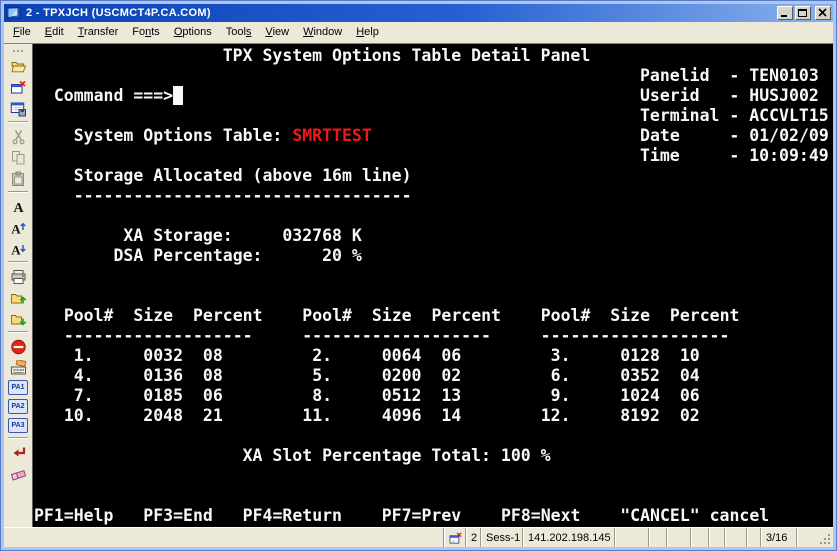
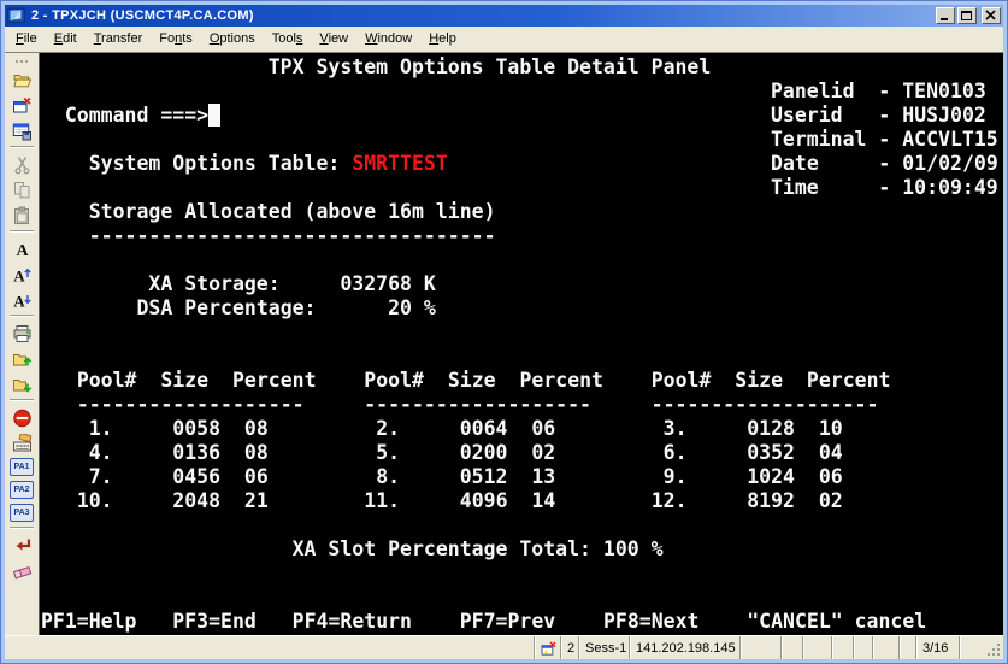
  2 - TPXJCH (USCMCT4P.CA.COM)
  File
  Edit
  Transfer
  Fonts
  Options
  Tools
  View
  Window
  Help
  A
  A
  A
  TPX System Options Table Detail Panel
  Panelid - TEN0103
  Command ===> Userid - HUSJ002
  Terminal - ACCVLT15
  System Options Table: SMRTTEST Date - 01/02/09
  Time - 10:09:49
  Storage Allocated (above 16m line)
  ----------------------------------
  XA Storage: 032768 K
  DSA Percentage: 20 %
  Pool# Size Percent Pool# Size Percent Pool# Size Percent
  ------------------- ------------------- -------------------
- 1. 0032 08 2. 0064 06 3. 0128 10
+ 1. 0058 08 2. 0064 06 3. 0128 10
  4. 0136 08 5. 0200 02 6. 0352 04
- 7. 0185 06 8. 0512 13 9. 1024 06
+ 7. 0456 06 8. 0512 13 9. 1024 06
  10. 2048 21 11. 4096 14 12. 8192 02
  XA Slot Percentage Total: 100 %
  PF1=Help PF3=End PF4=Return PF7=Prev PF8=Next "CANCEL" cancel
  2
  Sess-1
  141.202.198.145
  3/16
